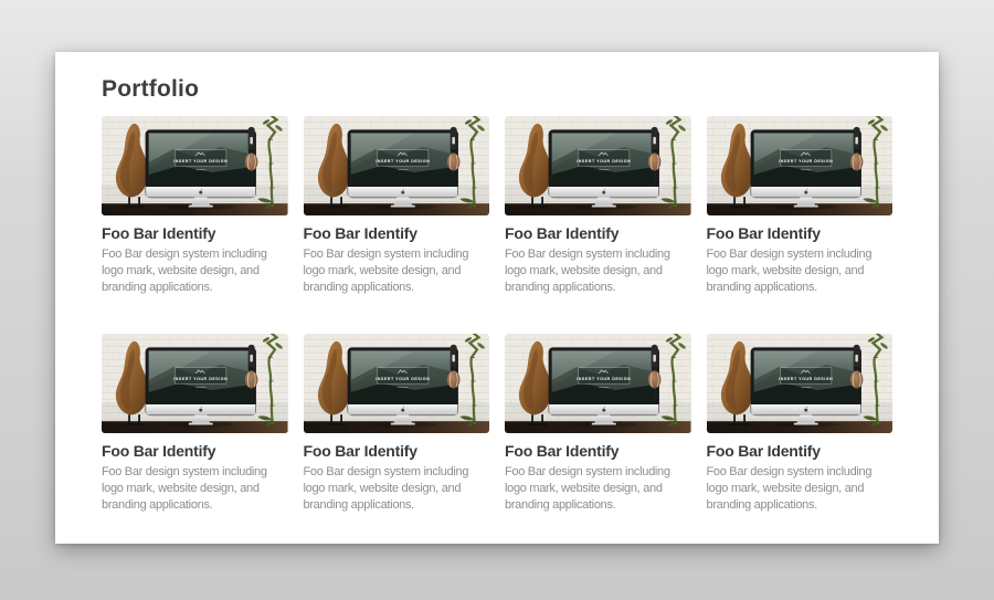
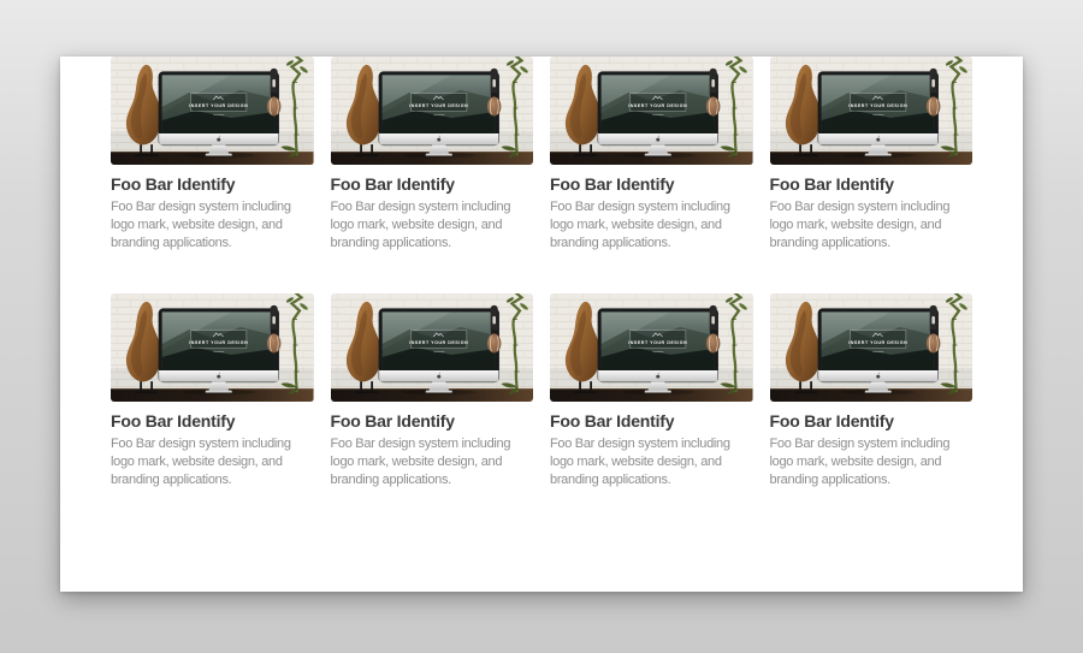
- Portfolio
  Foo Bar Identify
  Foo Bar design system including logo mark, website design, and branding applications.
  Foo Bar Identify
  Foo Bar design system including logo mark, website design, and branding applications.
  Foo Bar Identify
  Foo Bar design system including logo mark, website design, and branding applications.
  Foo Bar Identify
  Foo Bar design system including logo mark, website design, and branding applications.
  Foo Bar Identify
  Foo Bar design system including logo mark, website design, and branding applications.
  Foo Bar Identify
  Foo Bar design system including logo mark, website design, and branding applications.
  Foo Bar Identify
  Foo Bar design system including logo mark, website design, and branding applications.
  Foo Bar Identify
  Foo Bar design system including logo mark, website design, and branding applications.
